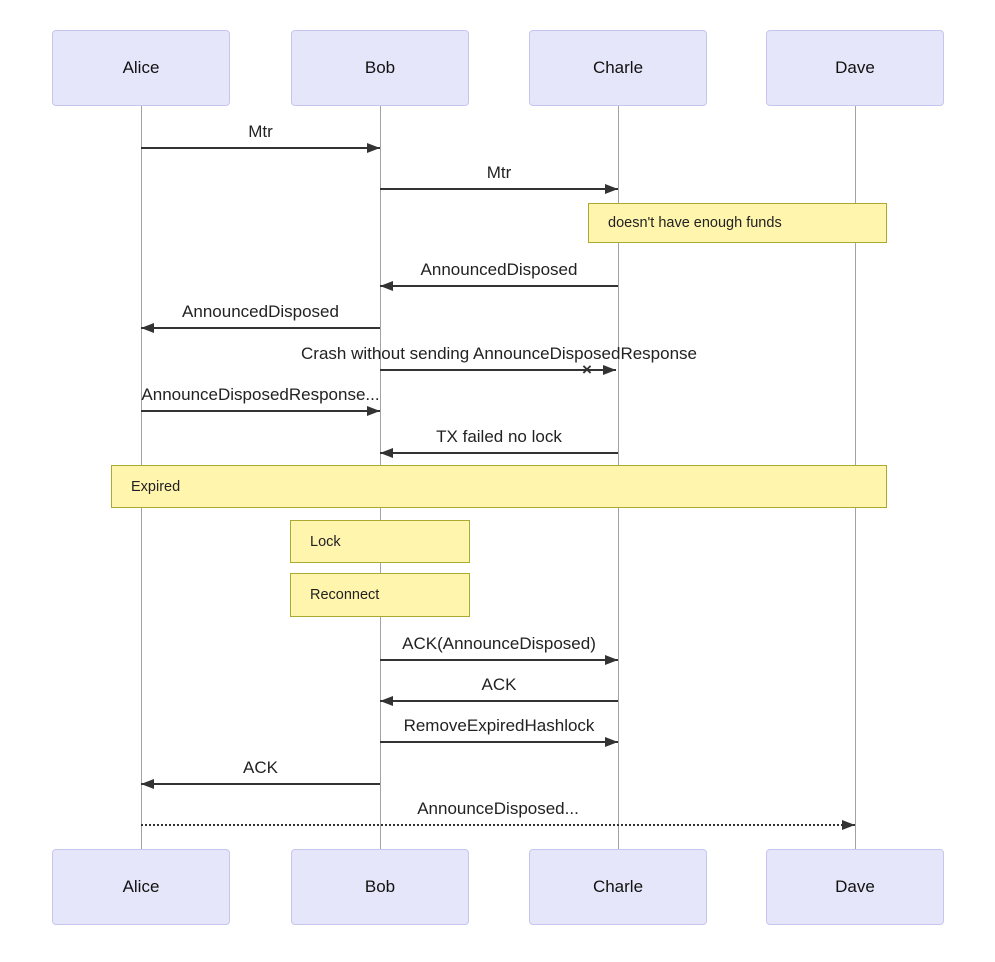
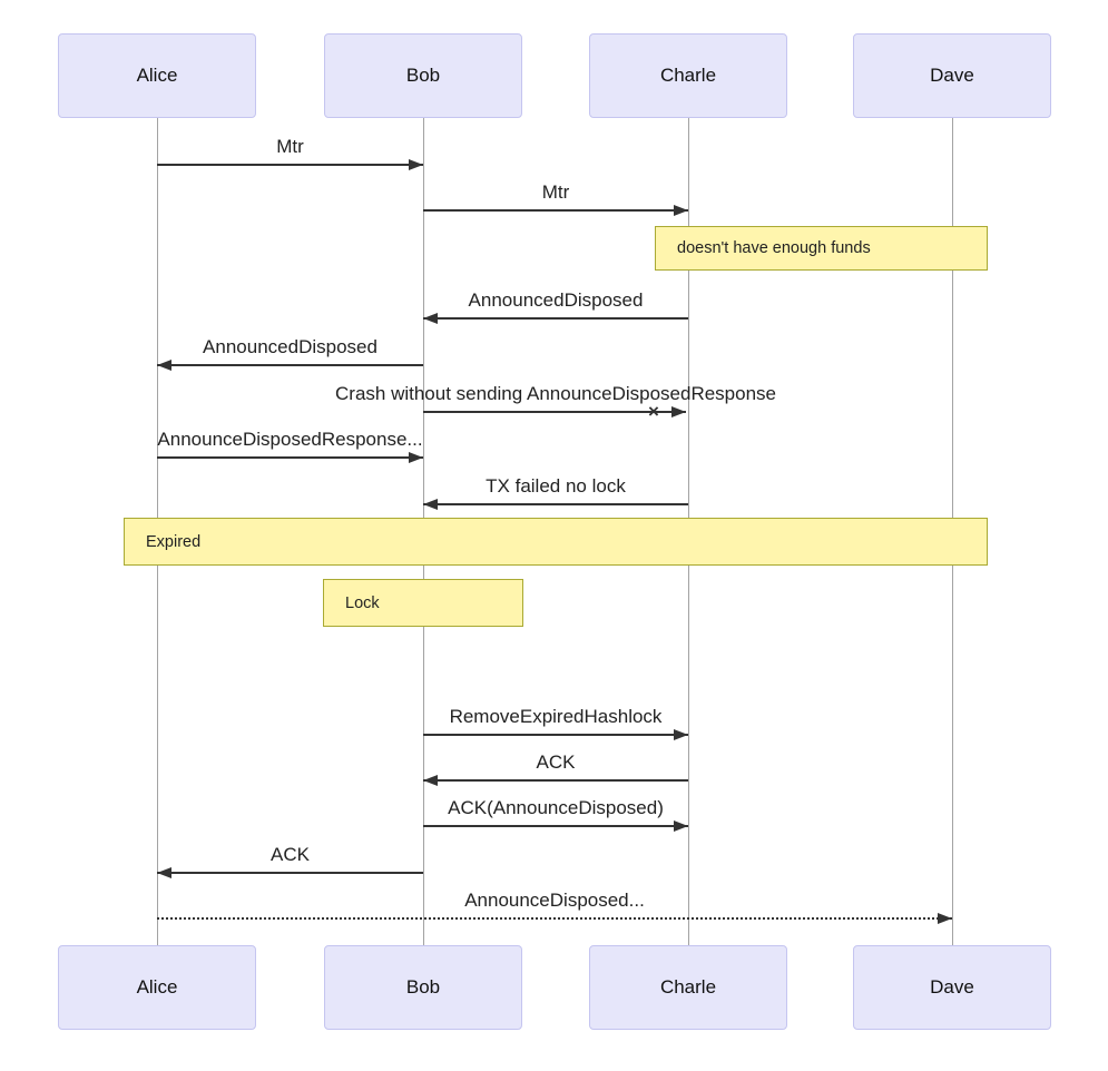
  Alice
  Alice
  Bob
  Bob
  Charle
  Charle
  Dave
  Dave
  Mtr
  Mtr
  AnnouncedDisposed
  AnnouncedDisposed
  ×
  Crash without sending AnnounceDisposedResponse
  AnnounceDisposedResponse...
  TX failed no lock
- ACK(AnnounceDisposed)
+ RemoveExpiredHashlock
  ACK
- RemoveExpiredHashlock
+ ACK(AnnounceDisposed)
  ACK
  AnnounceDisposed...
  doesn't have enough funds
  Expired
  Lock
- Reconnect
